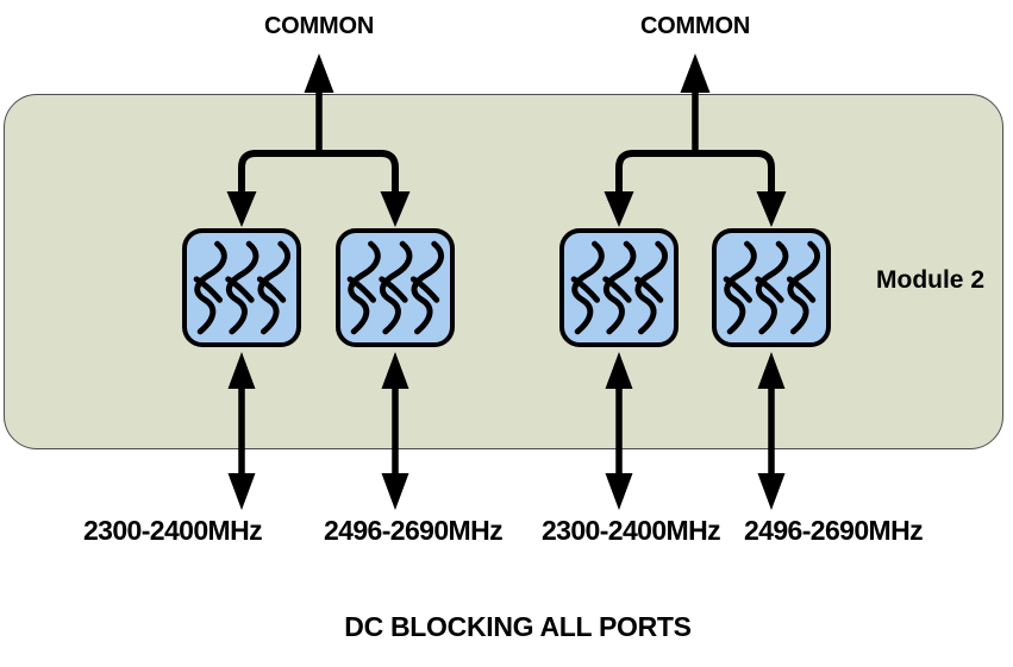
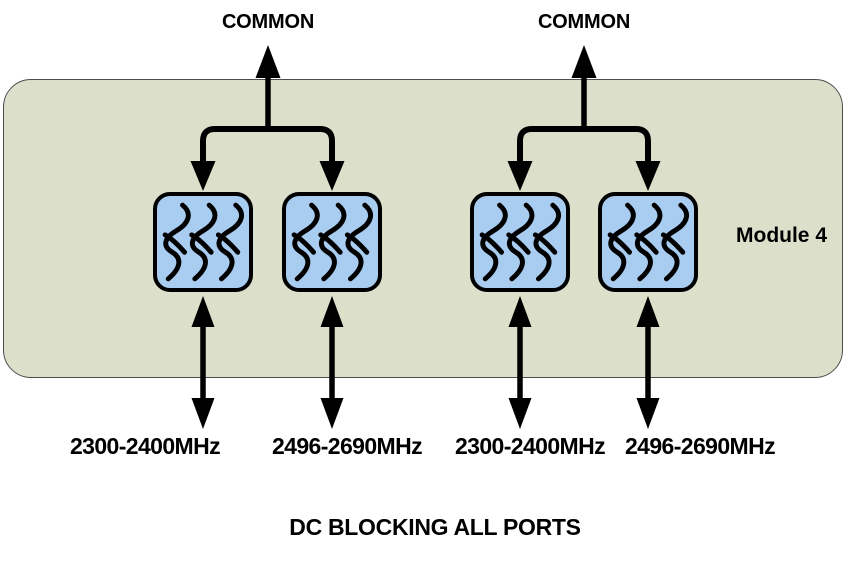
  COMMON
  COMMON
- Module 2
+ Module 4
  2300-2400MHz
  2496-2690MHz
  2300-2400MHz
  2496-2690MHz
  DC BLOCKING ALL PORTS
